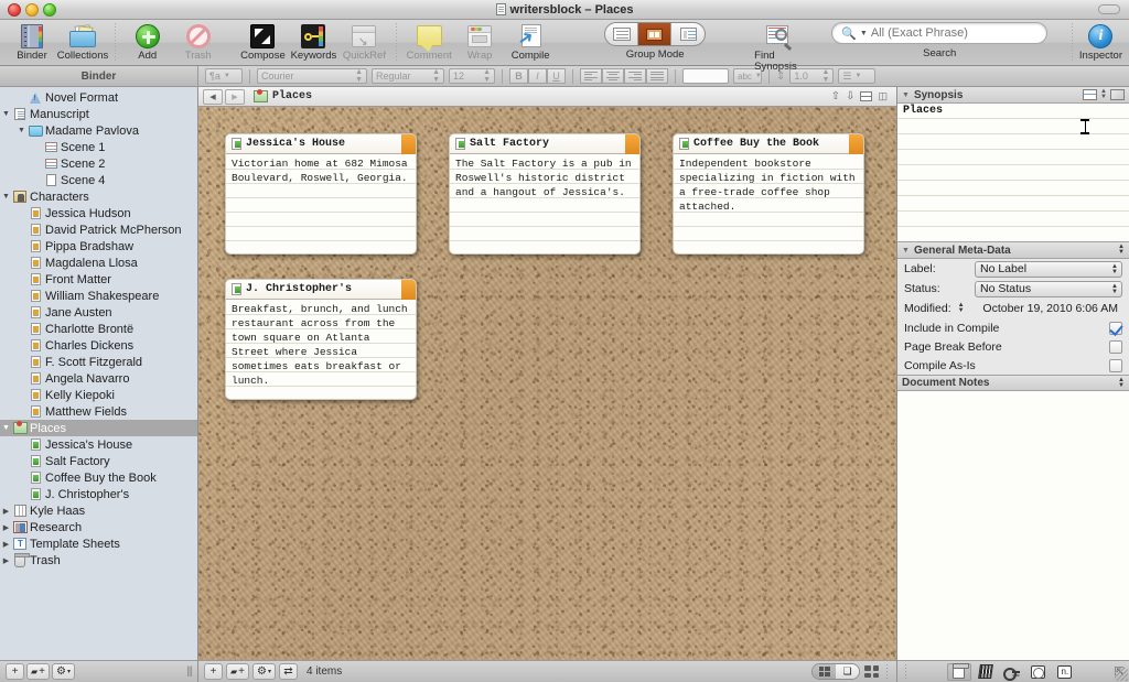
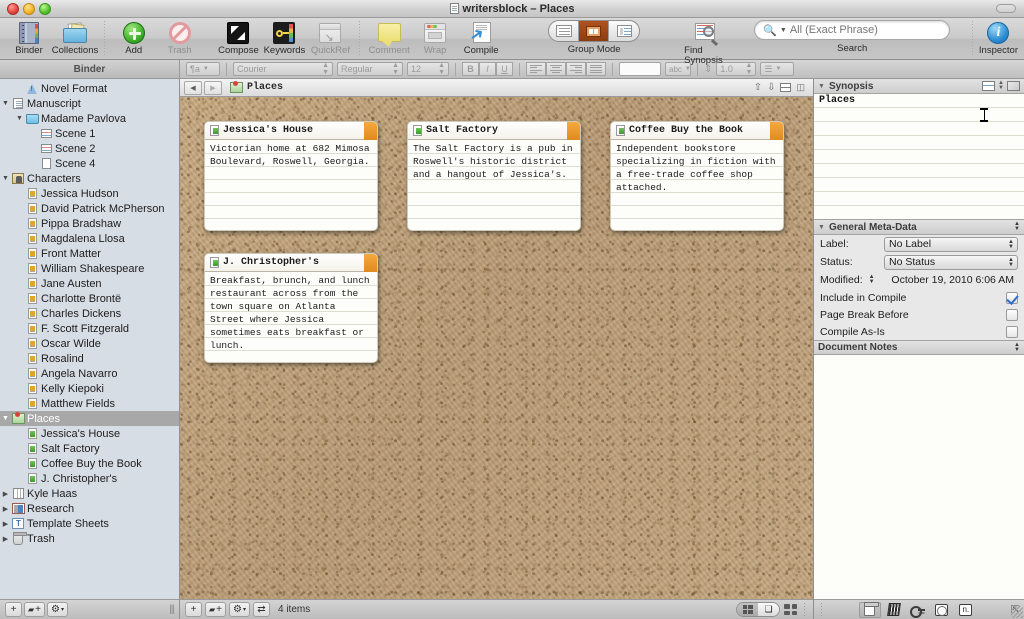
  writersblock – Places
  Binder
  Collections
  Add
  Trash
  Compose
  Keywords
  ↘
  QuickRef
  Comment
  Wrap
  Compile
  Group Mode
  Find Synopsis
  🔍
  All (Exact Phrase)
  Search
  i
  Inspector
  Binder
  ¶a
  Courier
  Regular
  12
  B
  I
  U
  abc
  ⇕
  1.0
  ☰
  Novel Format
  Manuscript
  Madame Pavlova
  Scene 1
  Scene 2
  Scene 4
  Characters
  Jessica Hudson
  David Patrick McPherson
  Pippa Bradshaw
  Magdalena Llosa
  Front Matter
  William Shakespeare
  Jane Austen
  Charlotte Brontë
  Charles Dickens
  F. Scott Fitzgerald
+ Oscar Wilde
+ Rosalind
  Angela Navarro
  Kelly Kiepoki
  Matthew Fields
  Places
  Jessica's House
  Salt Factory
  Coffee Buy the Book
  J. Christopher's
  Kyle Haas
  Research
  Template Sheets
  Trash
  +
  ▰
  +
  ⚙
  |||
  Places
  ⇧
  ⇩
  ◫
  Jessica's House
  Victorian home at 682 Mimosa Boulevard, Roswell, Georgia.
  Salt Factory
  The Salt Factory is a pub in Roswell's historic district and a hangout of Jessica's.
  Coffee Buy the Book
  Independent bookstore specializing in fiction with a free-trade coffee shop attached.
  J. Christopher's
  Breakfast, brunch, and lunch restaurant across from the town square on Atlanta Street where Jessica sometimes eats breakfast or lunch.
  +
  ▰
  +
  ⚙
  ⇄
  4 items
  ❏
  Synopsis
  Places
  General Meta-Data
  Label:
  No Label
  Status:
  No Status
  Modified:
  October 19, 2010 6:06 AM
  Include in Compile
  Page Break Before
  Compile As-Is
  Document Notes
  n.
